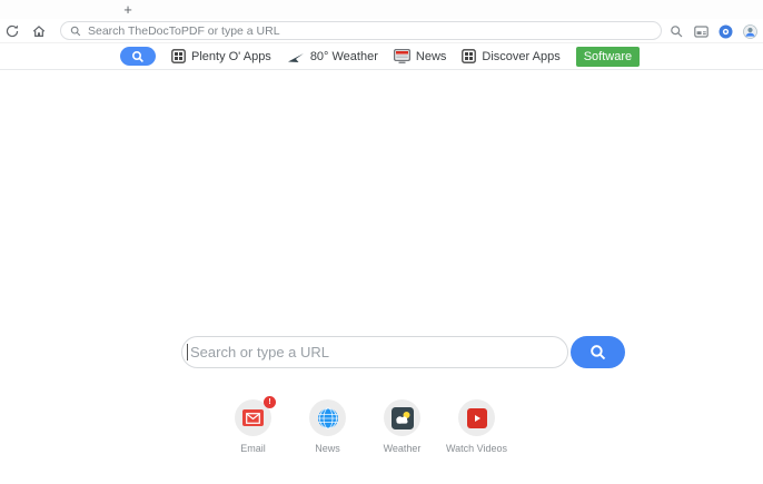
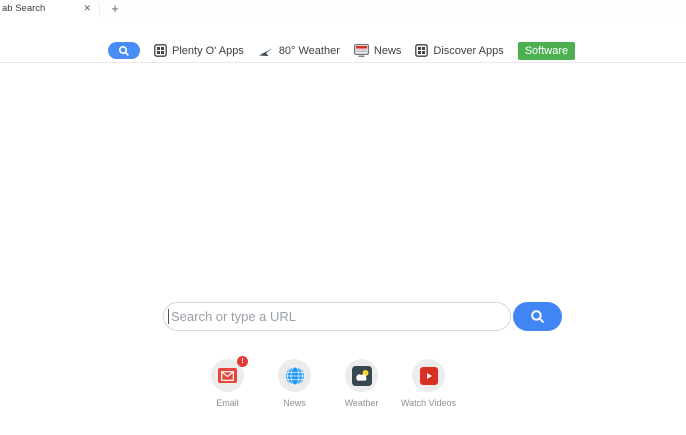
+ ab Search
+ ✕
  +
- Search TheDocToPDF or type a URL
  Plenty O' Apps
  80° Weather
  News
  Discover Apps
  Software
  Search or type a URL
  Email
  News
  Weather
  Watch Videos
